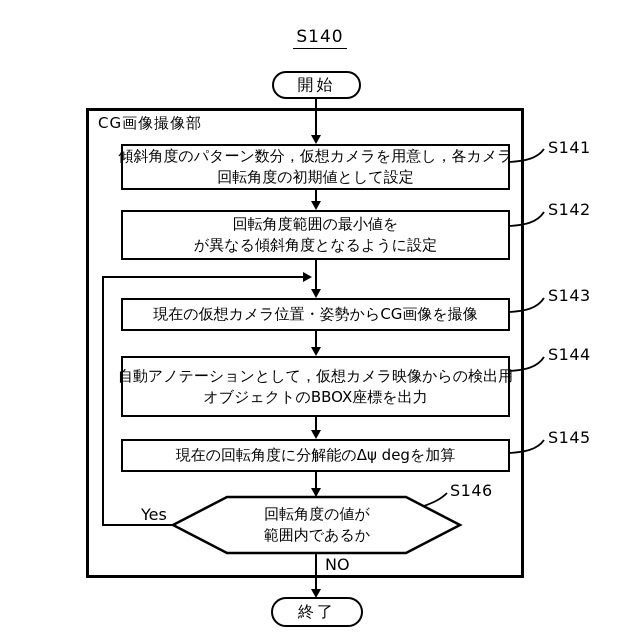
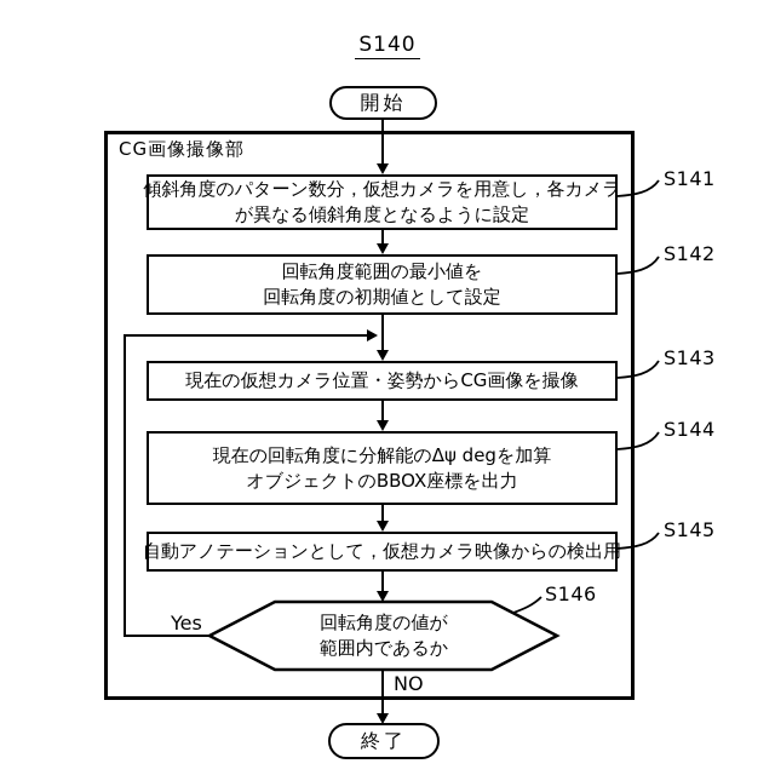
  S140
  開始
  CG画像撮像部
  傾斜角度のパターン数分，仮想カメラを用意し，各カメラ
- 回転角度の初期値として設定
+ が異なる傾斜角度となるように設定
  回転角度範囲の最小値を
- が異なる傾斜角度となるように設定
+ 回転角度の初期値として設定
  現在の仮想カメラ位置・姿勢からCG画像を撮像
- 自動アノテーションとして，仮想カメラ映像からの検出用
+ 現在の回転角度に分解能のΔψ degを加算
  オブジェクトのBBOX座標を出力
- 現在の回転角度に分解能のΔψ degを加算
+ 自動アノテーションとして，仮想カメラ映像からの検出用
  回転角度の値が
  範囲内であるか
  Yes
  NO
  S141
  S142
  S143
  S144
  S145
  S146
  終了
